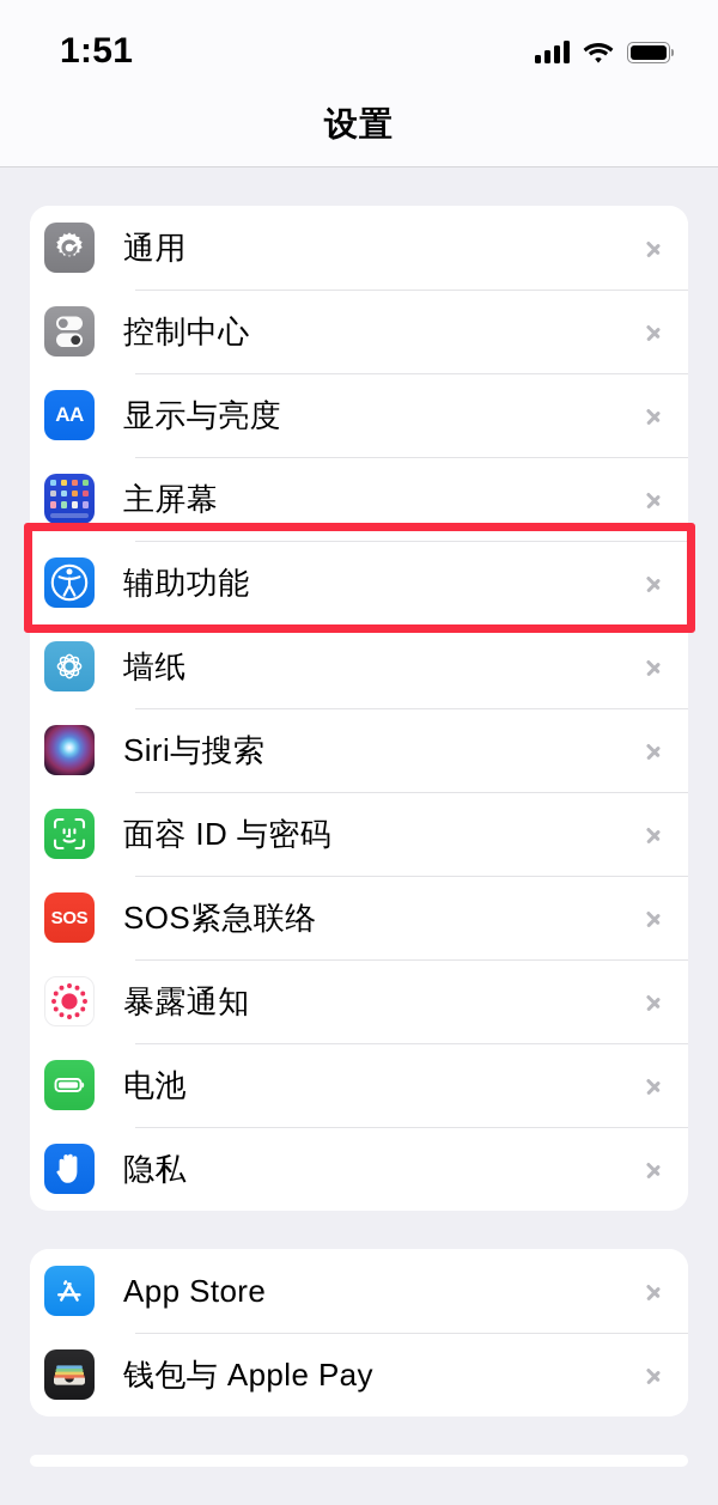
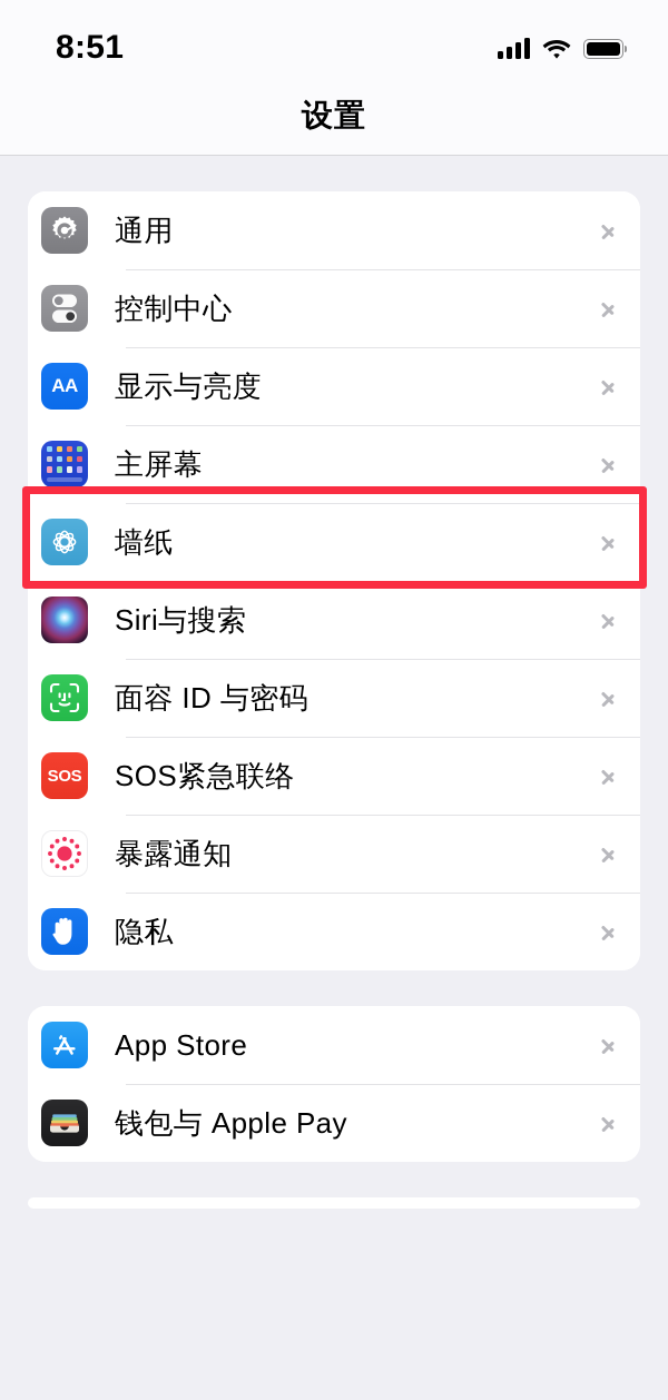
- 1:51
+ 8:51
  设置
  通用
  控制中心
  AA
  显示与亮度
  主屏幕
- 辅助功能
  墙纸
  Siri与搜索
  面容 ID 与密码
  SOS
  SOS紧急联络
  暴露通知
- 电池
  隐私
  App Store
  钱包与 Apple Pay
